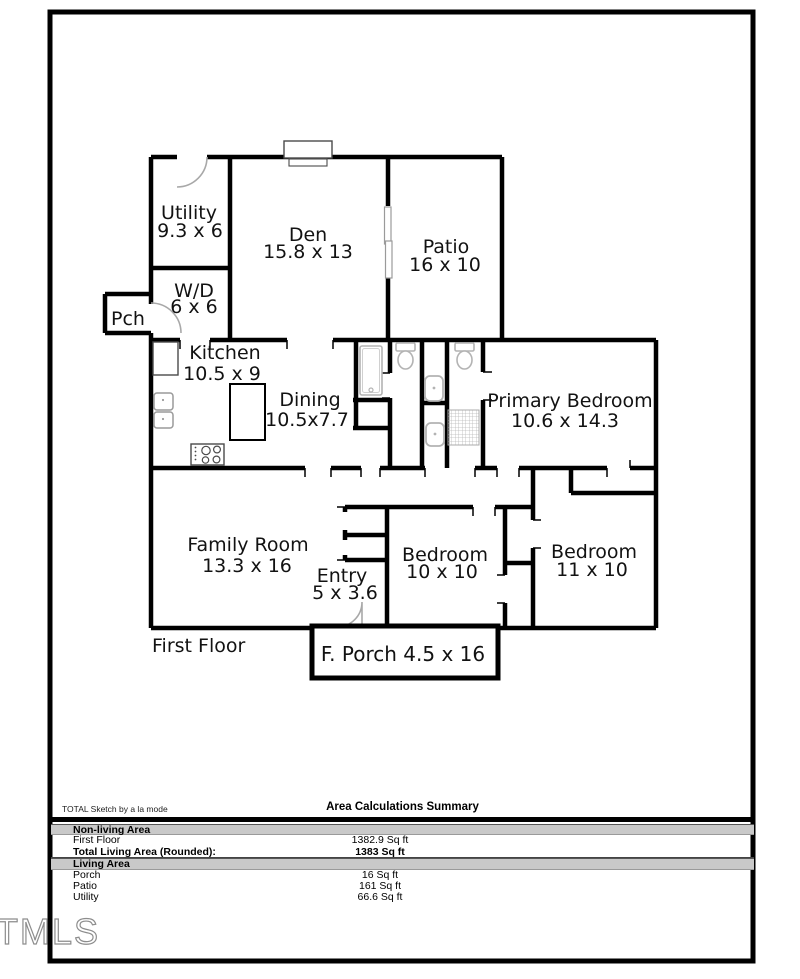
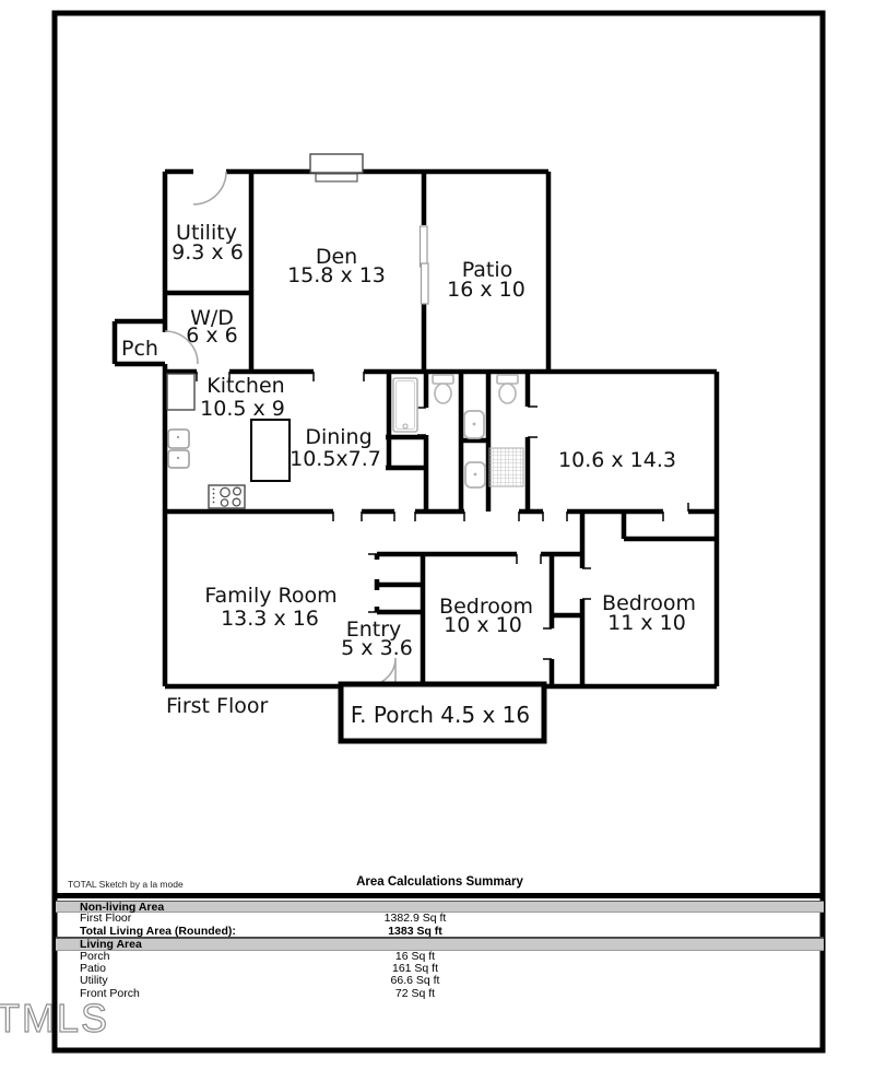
  Utility
  9.3 x 6
  Den
  15.8 x 13
  Patio
  16 x 10
  W/D
  6 x 6
  Pch
  Kitchen
  10.5 x 9
  Dining
  10.5x7.7
- Primary Bedroom
  10.6 x 14.3
  Family Room
  13.3 x 16
  Entry
  5 x 3.6
  Bedroom
  10 x 10
  Bedroom
  11 x 10
  F. Porch 4.5 x 16
  First Floor
  TOTAL Sketch by a la mode
  Area Calculations Summary
  Non-living Area
  First Floor
  1382.9 Sq ft
  Total Living Area (Rounded):
  1383 Sq ft
  Living Area
  Porch
  16 Sq ft
  Patio
  161 Sq ft
  Utility
  66.6 Sq ft
+ Front Porch
+ 72 Sq ft
  TMLS
